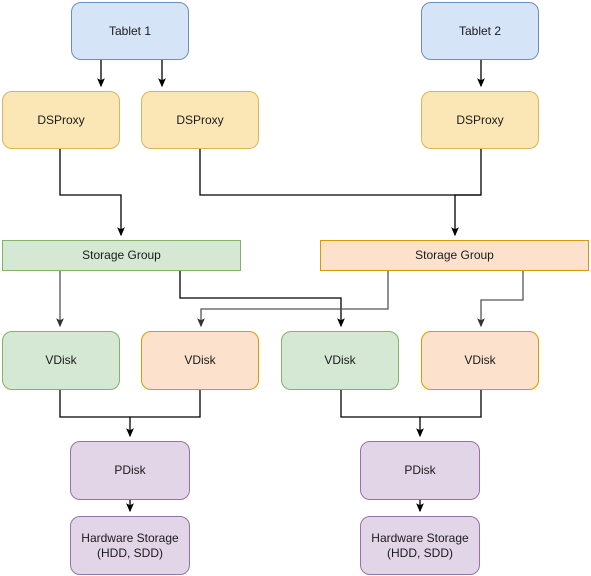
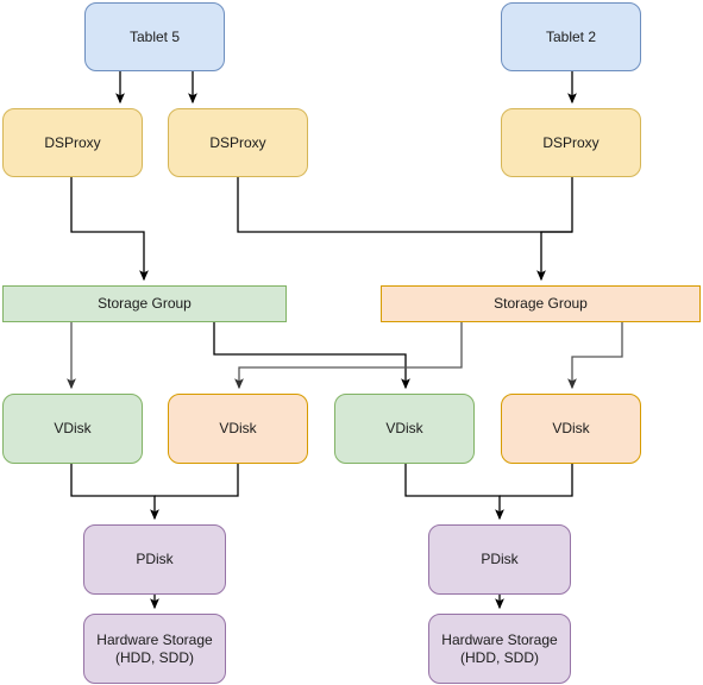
- Tablet 1
+ Tablet 5
  Tablet 2
  DSProxy
  DSProxy
  DSProxy
  Storage Group
  Storage Group
  VDisk
  VDisk
  VDisk
  VDisk
  PDisk
  PDisk
  Hardware Storage
  (HDD, SDD)
  Hardware Storage
  (HDD, SDD)
